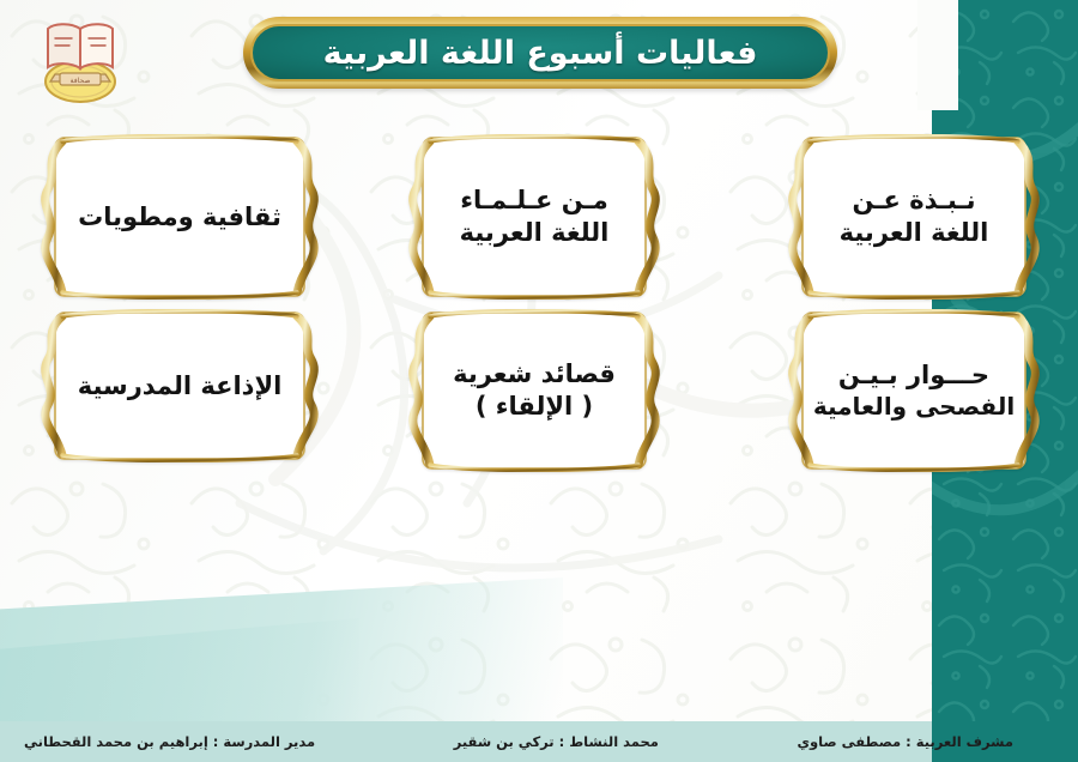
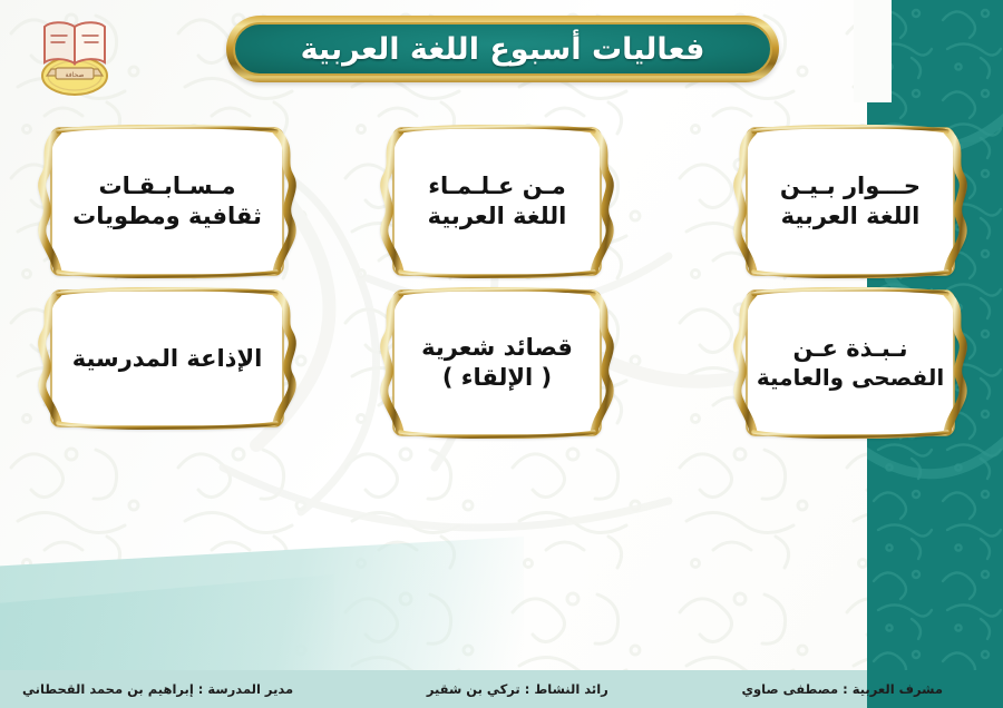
  فعاليات أسبوع اللغة العربية
+ مـسـابـقـات
  ثقافية ومطويات
  مـن عـلـمـاء
  اللغة العربية
- نـبـذة عـن
+ حـــوار بـيـن
  اللغة العربية
  الإذاعة المدرسية
  قصائد شعرية
  ( الإلقاء )
- حـــوار بـيـن
+ نـبـذة عـن
  الفصحى والعامية
  مشرف العربية : مصطفى صاوي
- محمد النشاط : تركي بن شقير
+ رائد النشاط : تركي بن شقير
  مدير المدرسة : إبراهيم بن محمد القحطاني
